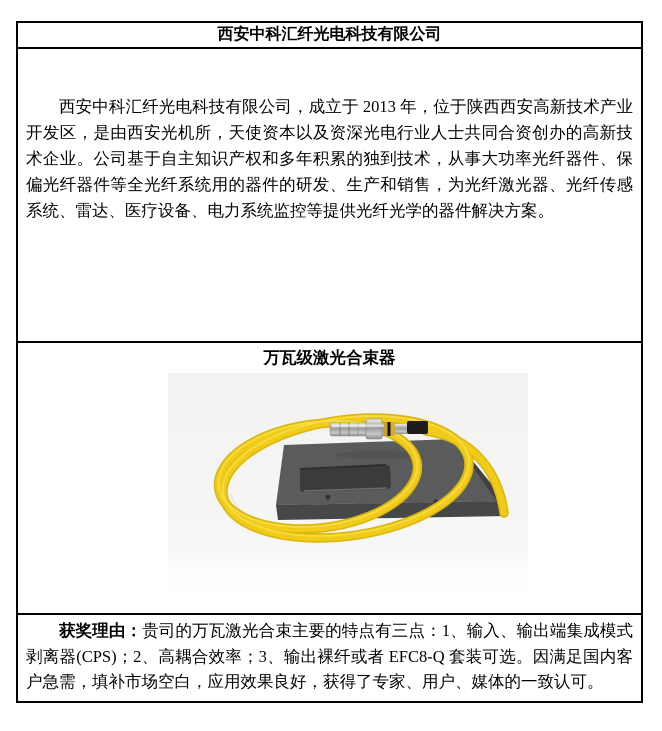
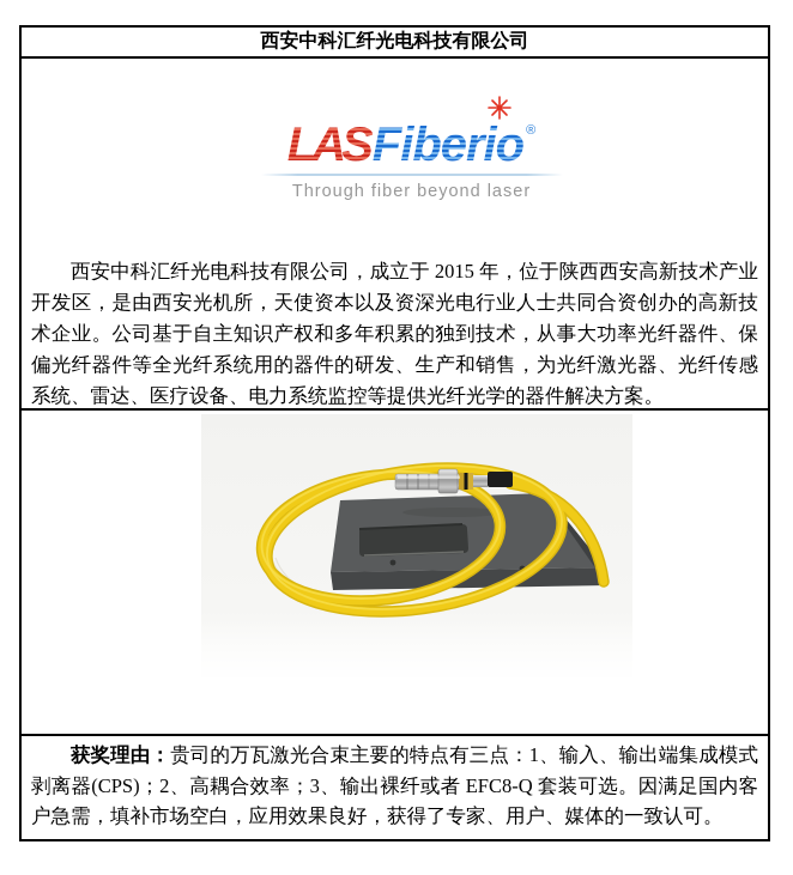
  西安中科汇纤光电科技有限公司
+ LASFiberio ®
+ Through fiber beyond laser
- 西安中科汇纤光电科技有限公司，成立于 2013 年，位于陕西西安高新技术产业开发区，是由西安光机所，天使资本以及资深光电行业人士共同合资创办的高新技术企业。公司基于自主知识产权和多年积累的独到技术，从事大功率光纤器件、保偏光纤器件等全光纤系统用的器件的研发、生产和销售，为光纤激光器、光纤传感系统、雷达、医疗设备、电力系统监控等提供光纤光学的器件解决方案。
+ 西安中科汇纤光电科技有限公司，成立于 2015 年，位于陕西西安高新技术产业开发区，是由西安光机所，天使资本以及资深光电行业人士共同合资创办的高新技术企业。公司基于自主知识产权和多年积累的独到技术，从事大功率光纤器件、保偏光纤器件等全光纤系统用的器件的研发、生产和销售，为光纤激光器、光纤传感系统、雷达、医疗设备、电力系统监控等提供光纤光学的器件解决方案。
- 万瓦级激光合束器
  获奖理由：贵司的万瓦激光合束主要的特点有三点：1、输入、输出端集成模式剥离器(CPS)；2、高耦合效率；3、输出裸纤或者 EFC8-Q 套装可选。因满足国内客户急需，填补市场空白，应用效果良好，获得了专家、用户、媒体的一致认可。
